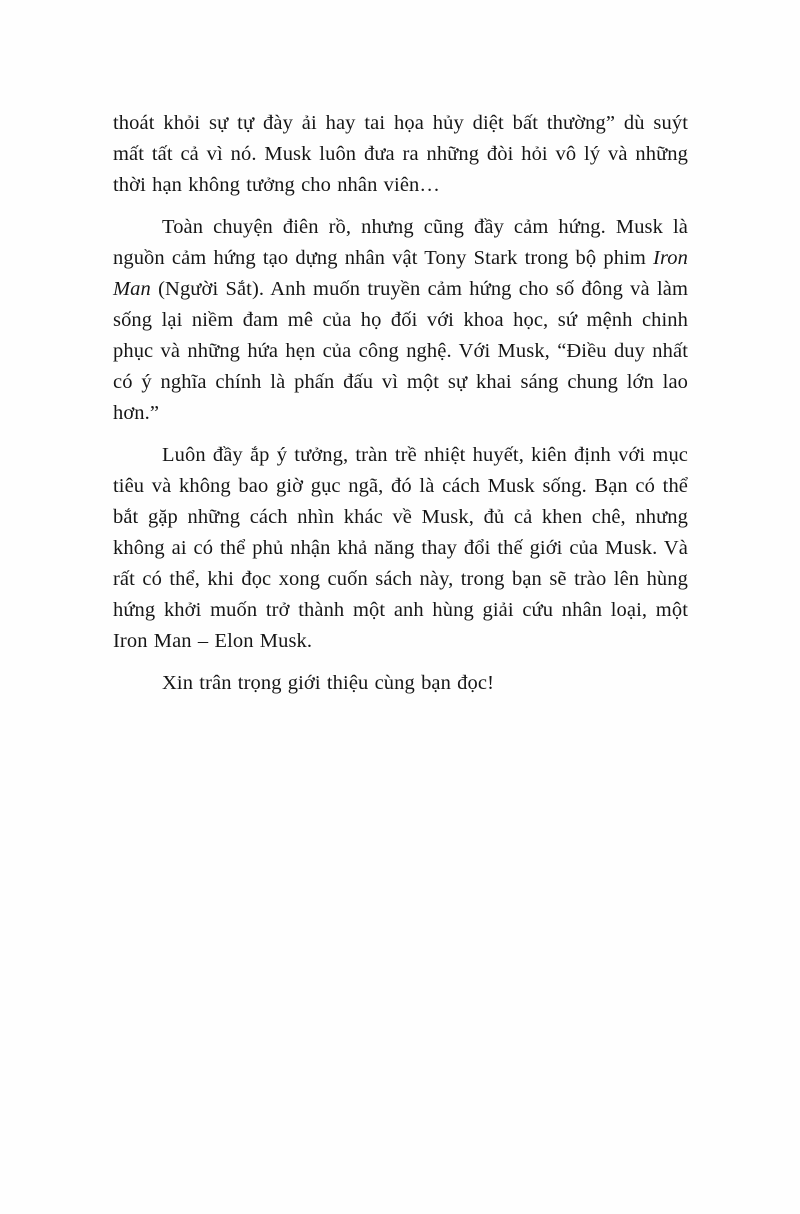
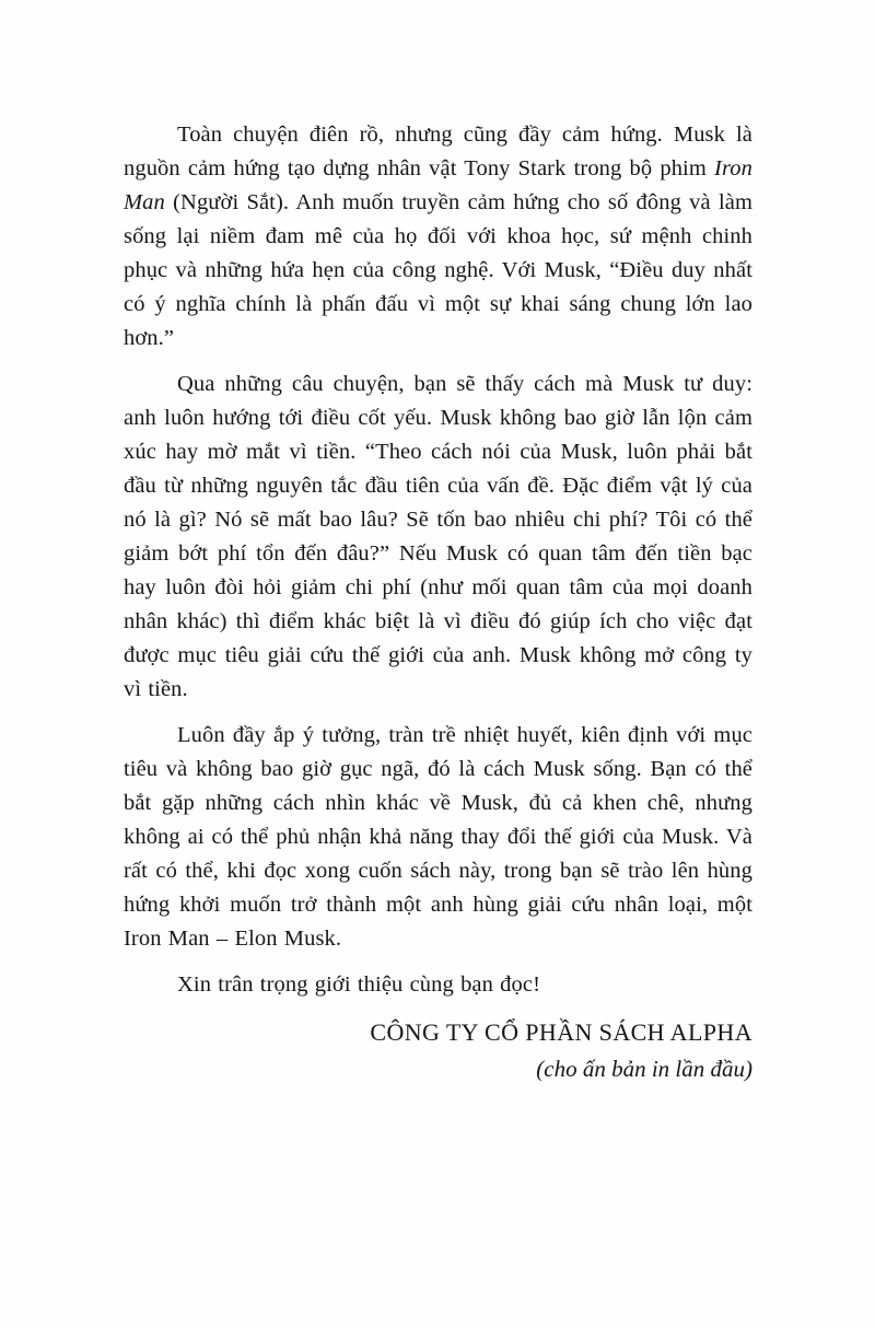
- thoát khỏi sự tự đày ải hay tai họa hủy diệt bất thường” dù suýt mất tất cả vì nó. Musk luôn đưa ra những đòi hỏi vô lý và những thời hạn không tưởng cho nhân viên…
  Toàn chuyện điên rồ, nhưng cũng đầy cảm hứng. Musk là nguồn cảm hứng tạo dựng nhân vật Tony Stark trong bộ phim Iron Man (Người Sắt). Anh muốn truyền cảm hứng cho số đông và làm sống lại niềm đam mê của họ đối với khoa học, sứ mệnh chinh phục và những hứa hẹn của công nghệ. Với Musk, “Điều duy nhất có ý nghĩa chính là phấn đấu vì một sự khai sáng chung lớn lao hơn.”
+ Qua những câu chuyện, bạn sẽ thấy cách mà Musk tư duy: anh luôn hướng tới điều cốt yếu. Musk không bao giờ lẫn lộn cảm xúc hay mờ mắt vì tiền. “Theo cách nói của Musk, luôn phải bắt đầu từ những nguyên tắc đầu tiên của vấn đề. Đặc điểm vật lý của nó là gì? Nó sẽ mất bao lâu? Sẽ tốn bao nhiêu chi phí? Tôi có thể giảm bớt phí tổn đến đâu?” Nếu Musk có quan tâm đến tiền bạc hay luôn đòi hỏi giảm chi phí (như mối quan tâm của mọi doanh nhân khác) thì điểm khác biệt là vì điều đó giúp ích cho việc đạt được mục tiêu giải cứu thế giới của anh. Musk không mở công ty vì tiền.
  Luôn đầy ắp ý tưởng, tràn trề nhiệt huyết, kiên định với mục tiêu và không bao giờ gục ngã, đó là cách Musk sống. Bạn có thể bắt gặp những cách nhìn khác về Musk, đủ cả khen chê, nhưng không ai có thể phủ nhận khả năng thay đổi thế giới của Musk. Và rất có thể, khi đọc xong cuốn sách này, trong bạn sẽ trào lên hùng hứng khởi muốn trở thành một anh hùng giải cứu nhân loại, một Iron Man – Elon Musk.
  Xin trân trọng giới thiệu cùng bạn đọc!
+ CÔNG TY CỔ PHẦN SÁCH ALPHA
+ (cho ấn bản in lần đầu)
